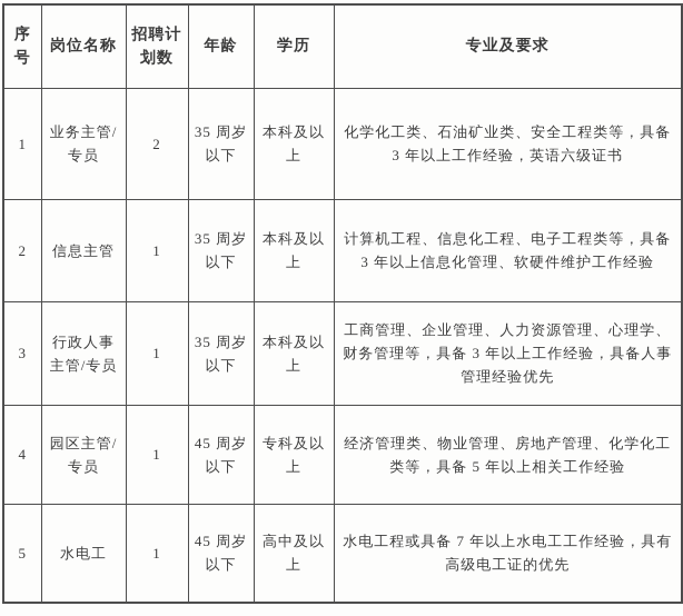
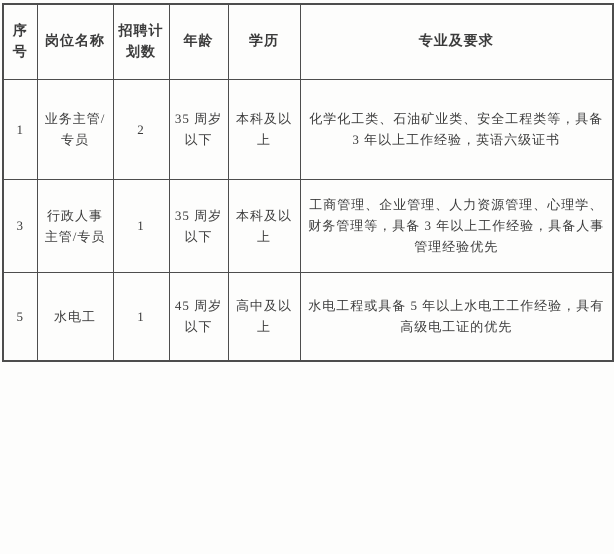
  序号	岗位名称	招聘计划数	年龄	学历	专业及要求
  1	业务主管/专员	2	35 周岁以下	本科及以上	化学化工类、石油矿业类、安全工程类等，具备 3 年以上工作经验，英语六级证书
- 2	信息主管	1	35 周岁以下	本科及以上	计算机工程、信息化工程、电子工程类等，具备 3 年以上信息化管理、软硬件维护工作经验
  3	行政人事主管/专员	1	35 周岁以下	本科及以上	工商管理、企业管理、人力资源管理、心理学、财务管理等，具备 3 年以上工作经验，具备人事管理经验优先
- 4	园区主管/专员	1	45 周岁以下	专科及以上	经济管理类、物业管理、房地产管理、化学化工类等，具备 5 年以上相关工作经验
- 5	水电工	1	45 周岁以下	高中及以上	水电工程或具备 7 年以上水电工工作经验，具有高级电工证的优先
+ 5	水电工	1	45 周岁以下	高中及以上	水电工程或具备 5 年以上水电工工作经验，具有高级电工证的优先
